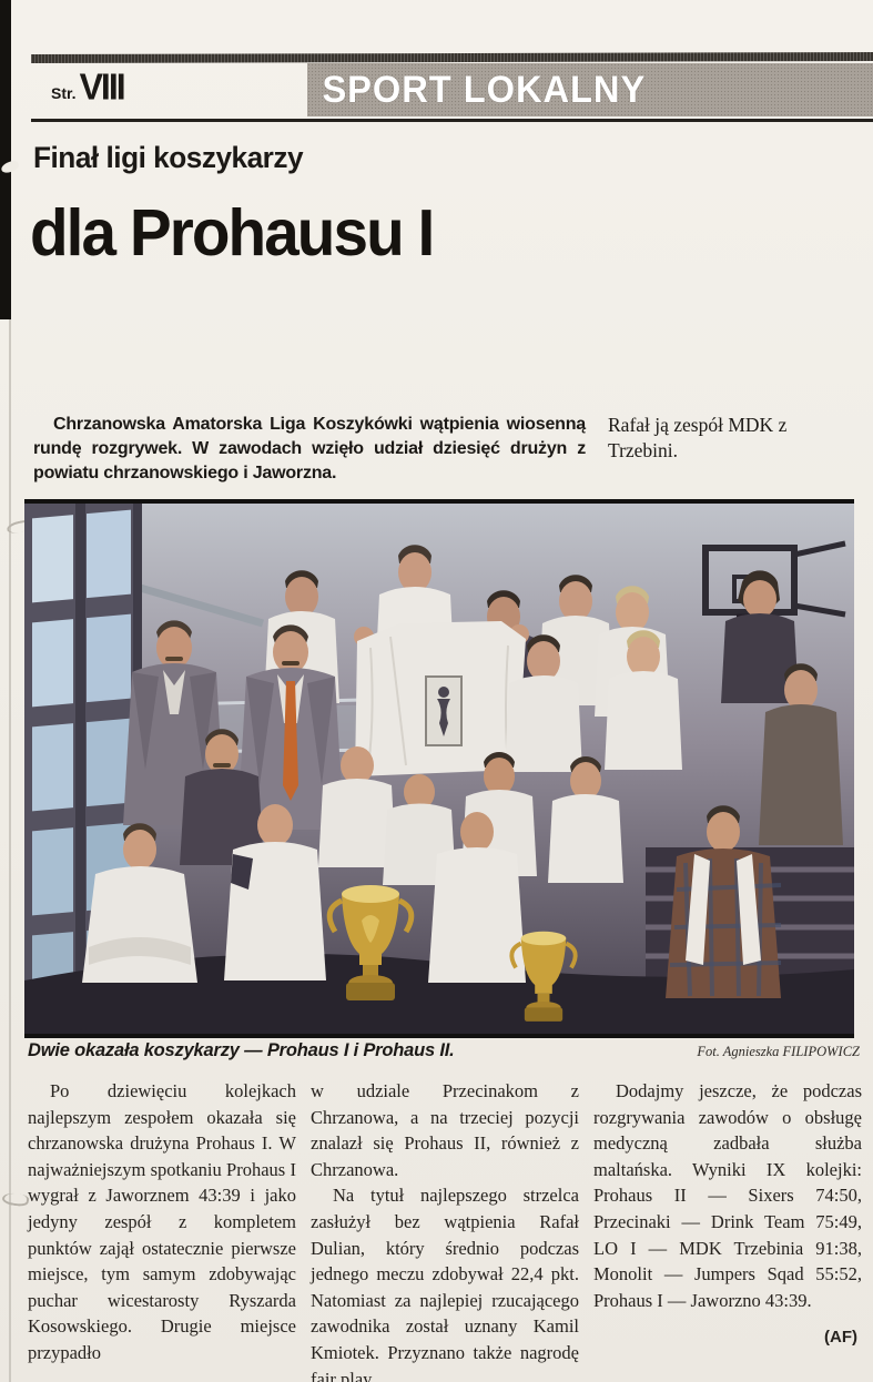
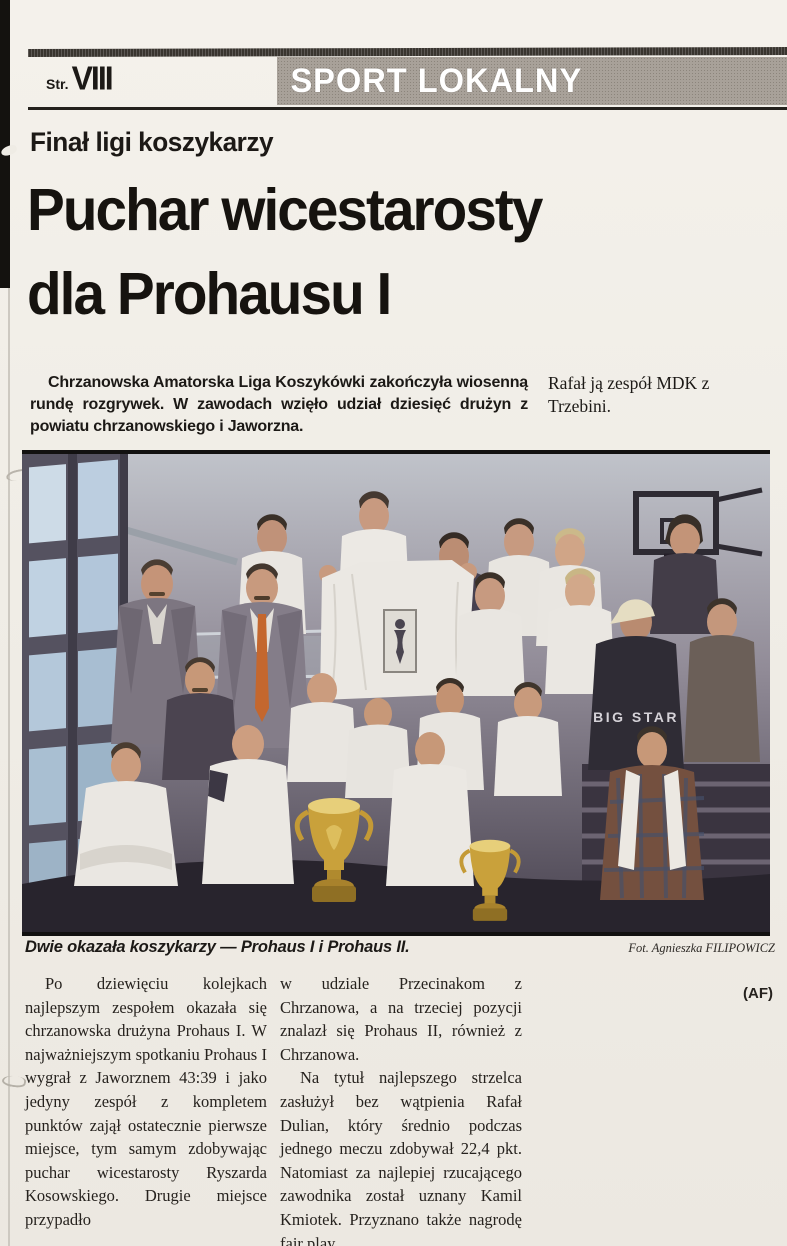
  Str.
  VIII
  SPORT LOKALNY
  Finał ligi koszykarzy
+ Puchar wicestarosty
  dla Prohausu I
- Chrzanowska Amatorska Liga Koszykówki wątpienia wiosenną rundę rozgrywek. W zawodach wzięło udział dziesięć drużyn z powiatu chrzanowskiego i Jaworzna.
+ Chrzanowska Amatorska Liga Koszykówki zakończyła wiosenną rundę rozgrywek. W zawodach wzięło udział dziesięć drużyn z powiatu chrzanowskiego i Jaworzna.
  Rafał ją zespół MDK z Trzebini.
+ BIG STAR
  Dwie okazała koszykarzy — Prohaus I i Prohaus II.
  Fot. Agnieszka FILIPOWICZ
  Po dziewięciu kolejkach najlepszym zespołem okazała się chrzanowska drużyna Prohaus I. W najważniejszym spotkaniu Prohaus I wygrał z Jaworznem 43:39 i jako jedyny zespół z kompletem punktów zajął ostatecznie pierwsze miejsce, tym samym zdobywając puchar wicestarosty Ryszarda Kosowskiego. Drugie miejsce przypadło
  w udziale Przecinakom z Chrzanowa, a na trzeciej pozycji znalazł się Prohaus II, również z Chrzanowa.
  Na tytuł najlepszego strzelca zasłużył bez wątpienia Rafał Dulian, który średnio podczas jednego meczu zdobywał 22,4 pkt. Natomiast za najlepiej rzucającego zawodnika został uznany Kamil Kmiotek. Przyznano także nagrodę fair play.
- Dodajmy jeszcze, że podczas rozgrywania zawodów o obsługę medyczną zadbała służba maltańska. Wyniki IX kolejki: Prohaus II — Sixers 74:50, Przecinaki — Drink Team 75:49, LO I — MDK Trzebinia 91:38, Monolit — Jumpers Sqad 55:52, Prohaus I — Jaworzno 43:39.
  (AF)
